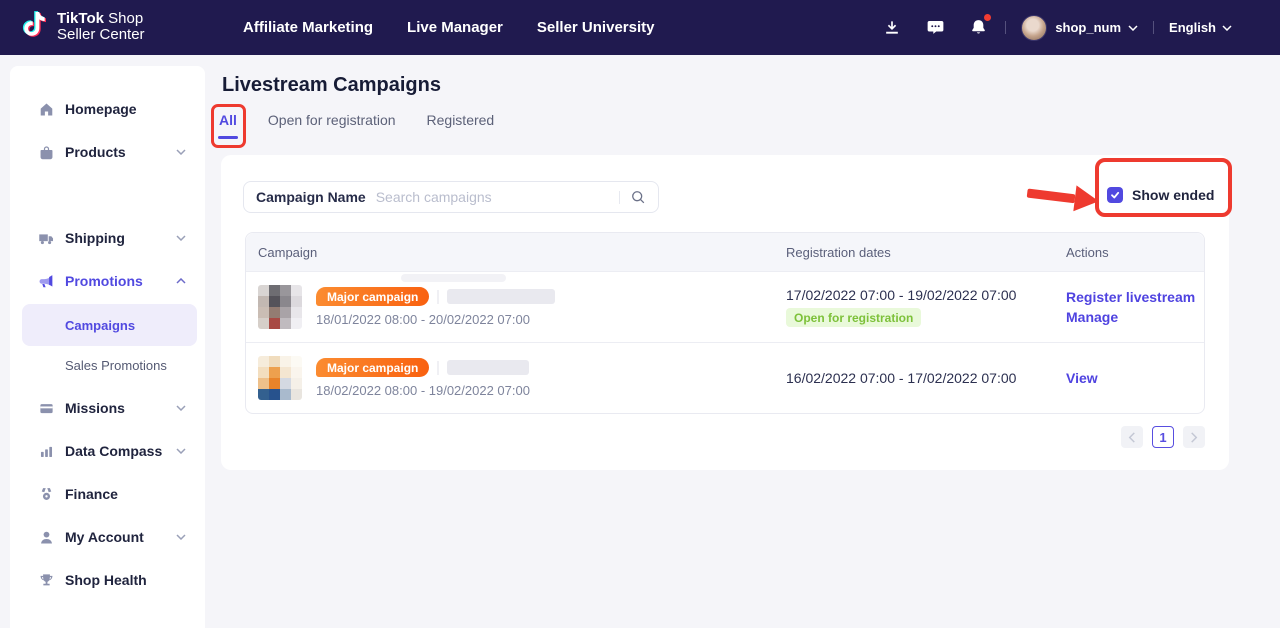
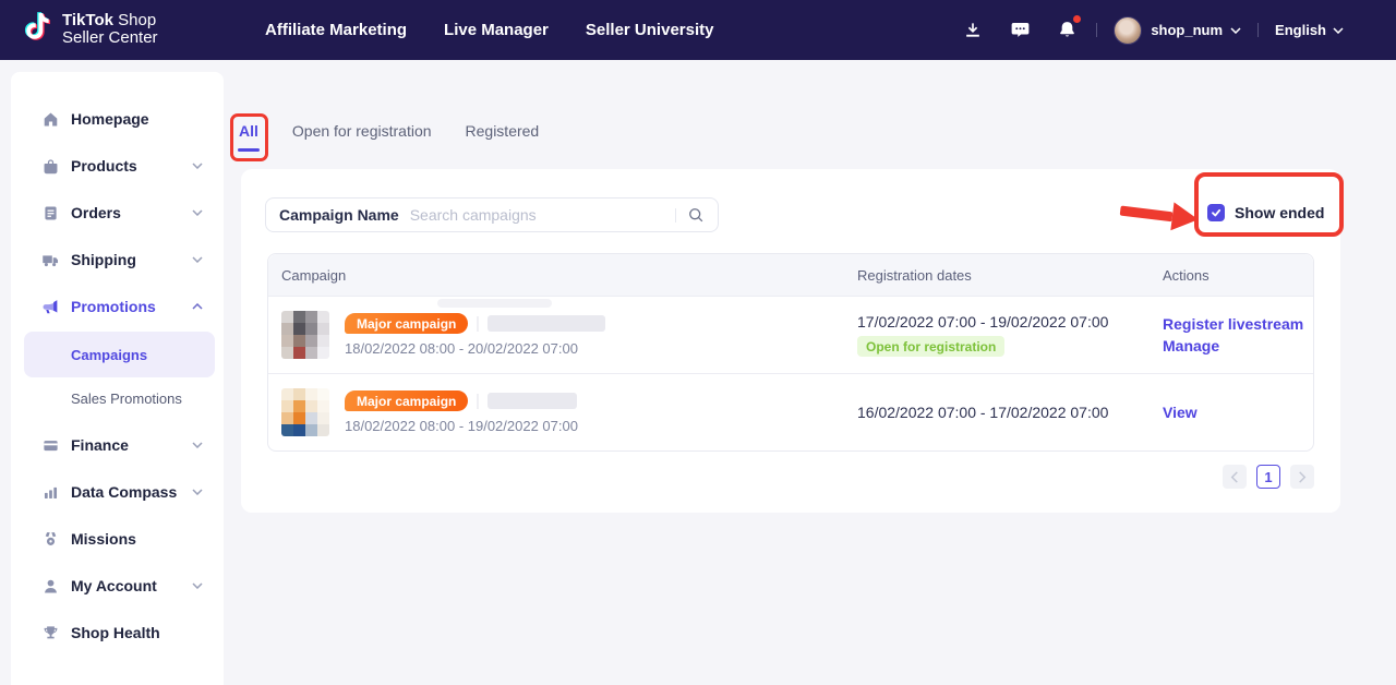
  TikTok Shop
  Seller Center
  Affiliate Marketing
  Live Manager
  Seller University
  shop_num
  English
  Homepage
  Products
+ Orders
  Shipping
  Promotions
  Campaigns
  Sales Promotions
- Missions
+ Finance
  Data Compass
- Finance
+ Missions
  My Account
  Shop Health
- Livestream Campaigns
  All
  Open for registration
  Registered
  Campaign Name
  Search campaigns
  Show ended
  Campaign
  Registration dates
  Actions
  Major campaign
- 18/01/2022 08:00 - 20/02/2022 07:00
+ 18/02/2022 08:00 - 20/02/2022 07:00
  17/02/2022 07:00 - 19/02/2022 07:00
  Open for registration
  Register livestream
  Manage
  Major campaign
  18/02/2022 08:00 - 19/02/2022 07:00
  16/02/2022 07:00 - 17/02/2022 07:00
  View
  1
